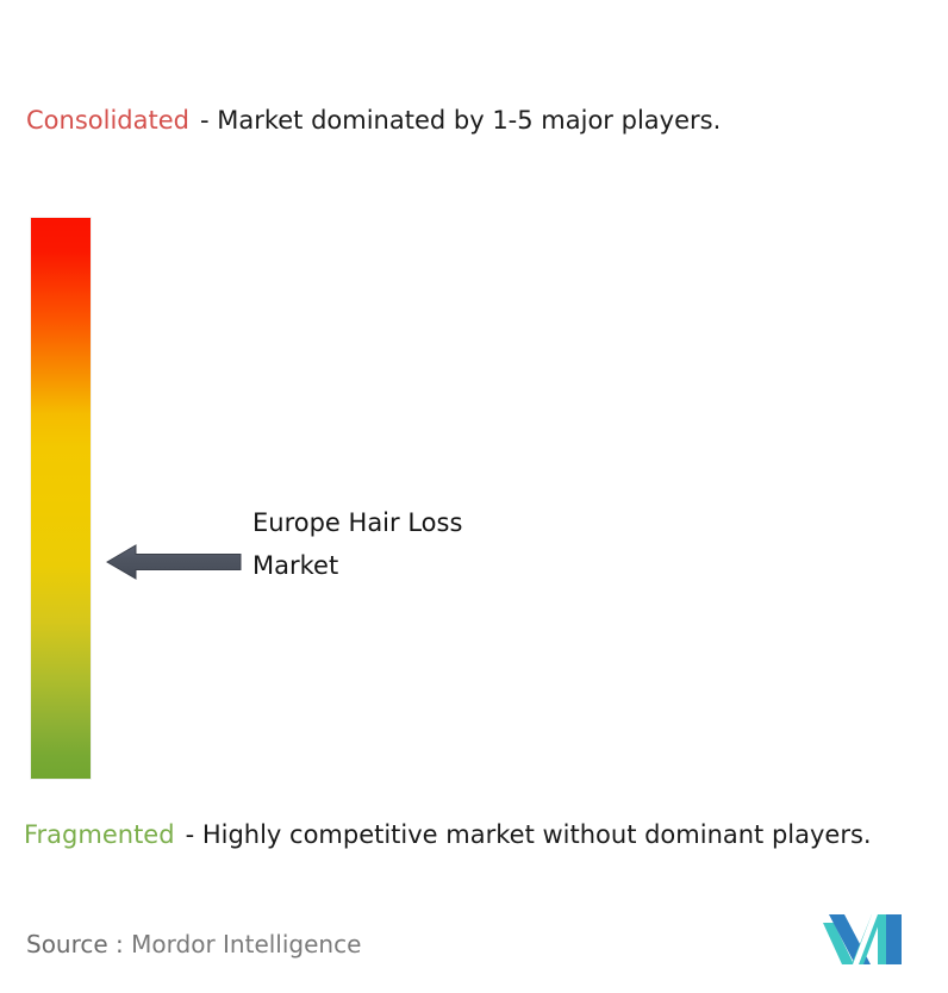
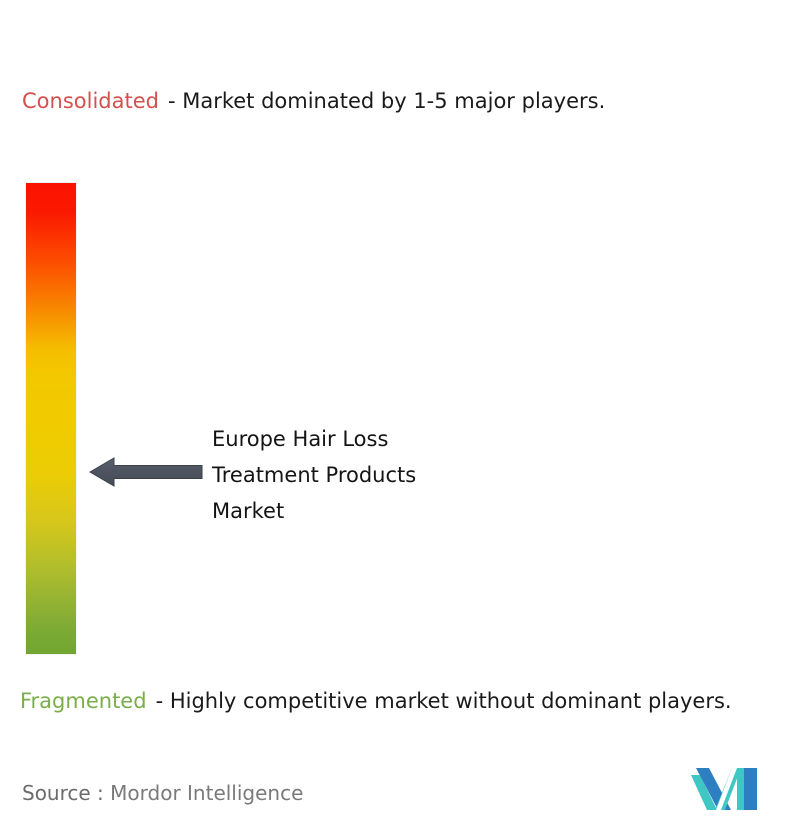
  Consolidated - Market dominated by 1-5 major players.
  Europe Hair Loss
+ Treatment Products
  Market
  Fragmented - Highly competitive market without dominant players.
  Source : Mordor Intelligence
